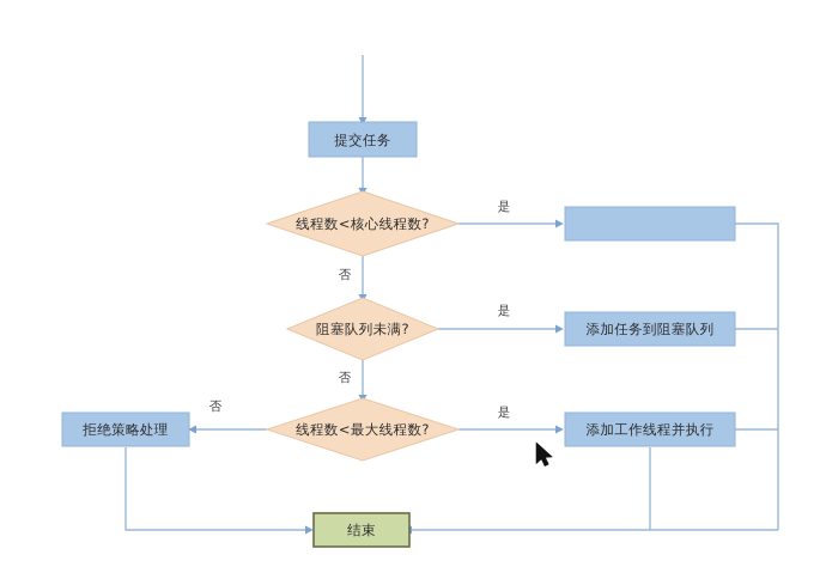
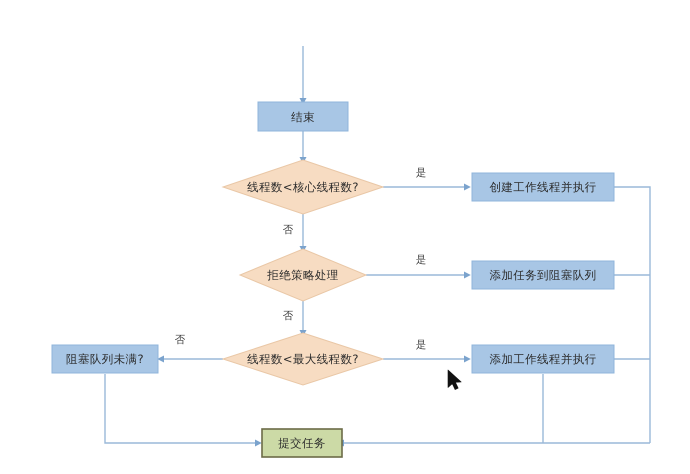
- 提交任务
+ 结束
  线程数<核心线程数?
+ 创建工作线程并执行
- 阻塞队列未满?
+ 拒绝策略处理
  添加任务到阻塞队列
  线程数<最大线程数?
  添加工作线程并执行
- 拒绝策略处理
+ 阻塞队列未满?
- 结束
+ 提交任务
  是
  否
  是
  否
  是
  否
